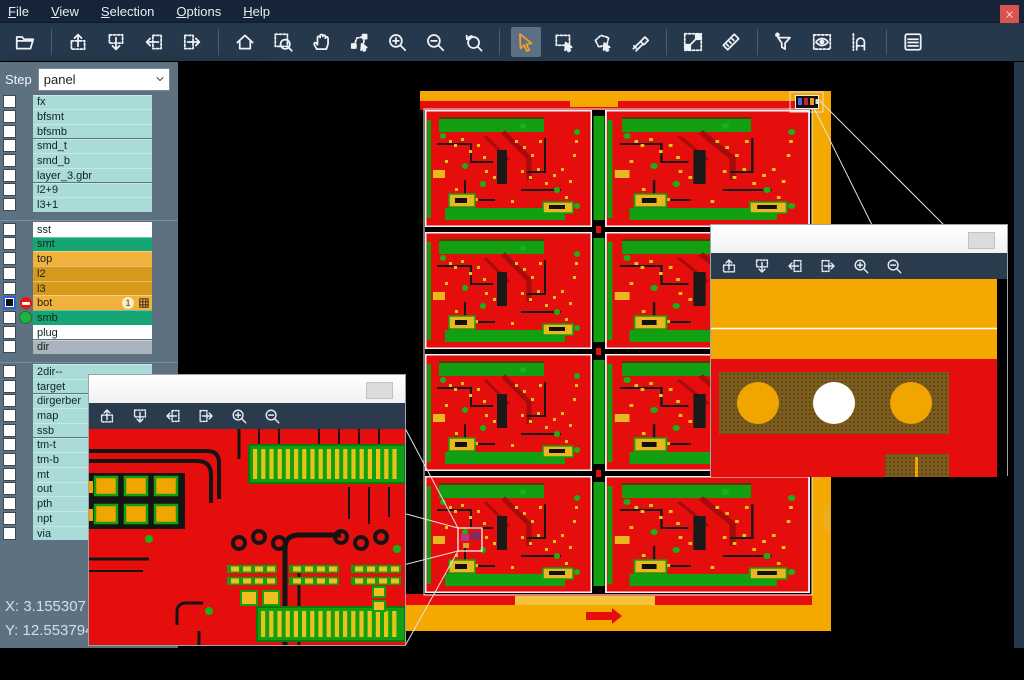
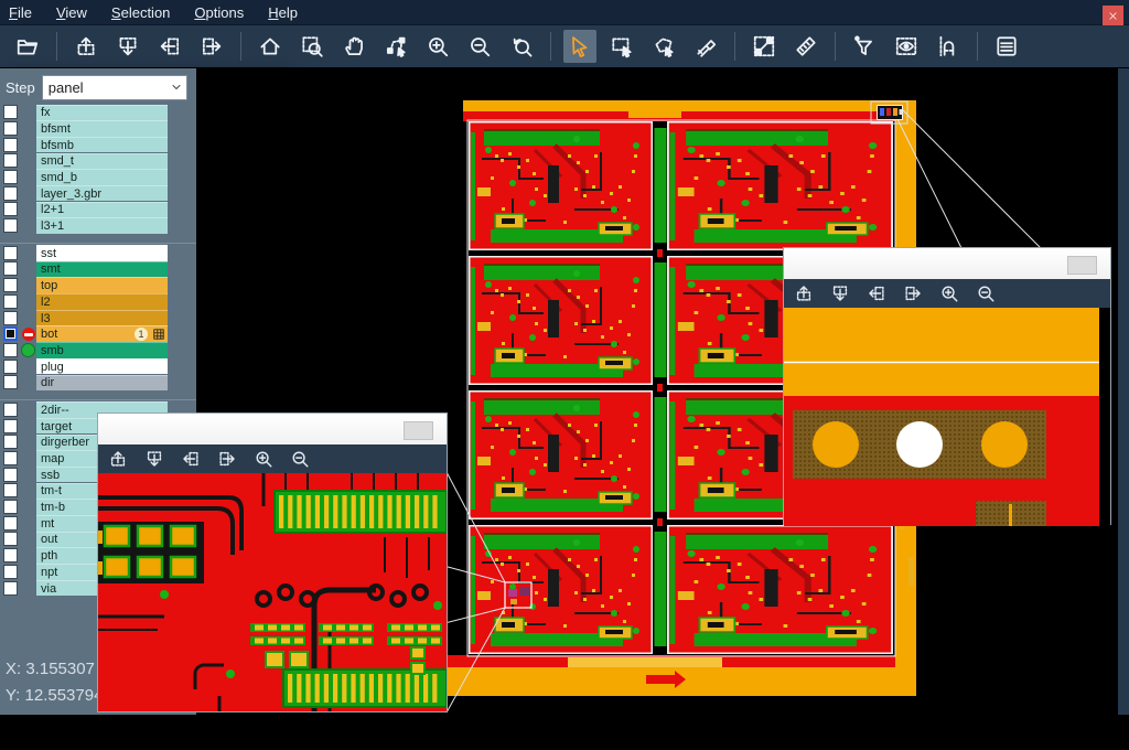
  File
  View
  Selection
  Options
  Help
  Step
  panel
  fx
  bfsmt
  bfsmb
  smd_t
  smd_b
  layer_3.gbr
- l2+9
+ l2+1
  l3+1
  sst
  smt
  top
  l2
  l3
  bot
  1
  smb
  plug
  dir
  2dir--
  target
  dirgerber
  map
  ssb
  tm-t
  tm-b
  mt
  out
  pth
  npt
  via
  X: 3.155307
  Y: 12.55379
